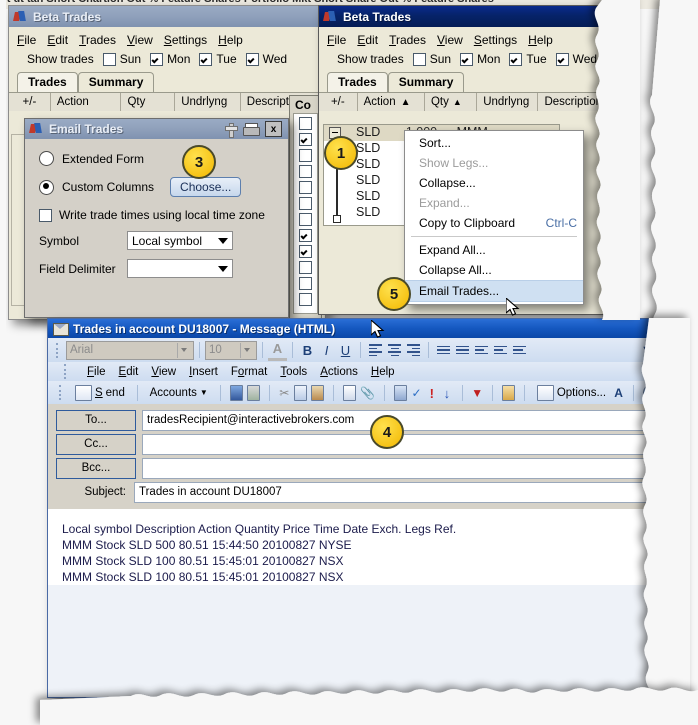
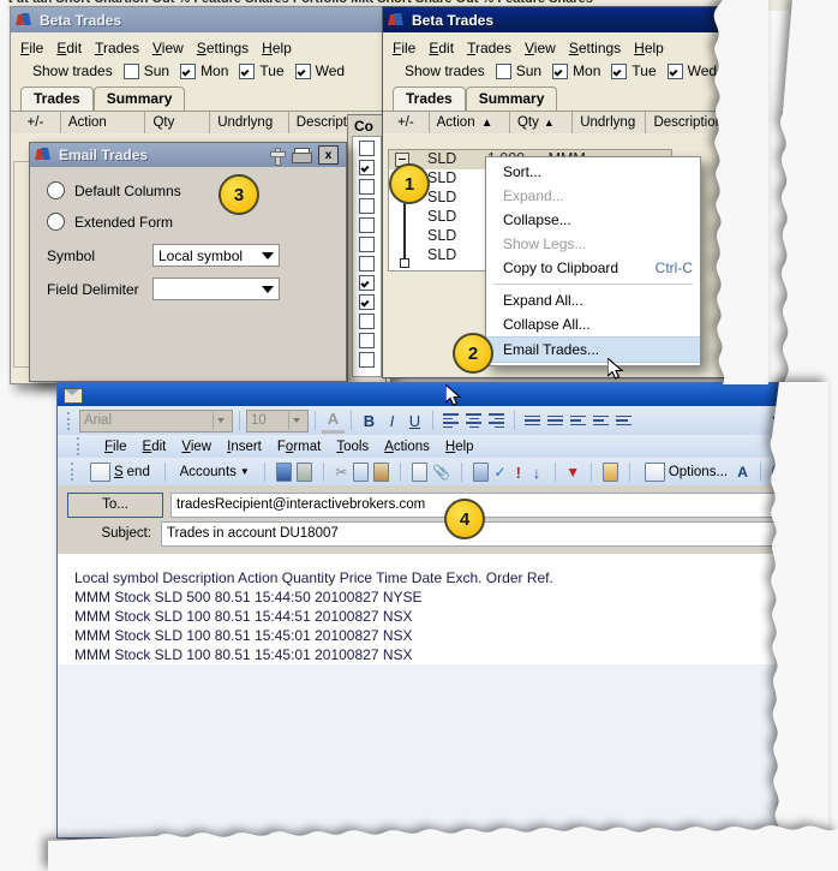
  Beta Trades
  File
  Edit
  Trades
  View
  Settings
  Help
  Show trades
  Sun
  Mon
  Tue
  Wed
  Trades
  Summary
  +/-
  Action
  Qty
  Undrlyng
  Descript
  Co
  Beta Trades
  File
  Edit
  Trades
  View
  Settings
  Help
  Show trades
  Sun
  Mon
  Tue
  Wed
  Trades
  Summary
  +/-
  Action
  ▲
  Qty
  ▲
  Undrlyng
  Descriptio
  SLD
  SLD
  SLD
  SLD
  SLD
  Sort...
- Show Legs...
+ Expand...
  Collapse...
- Expand...
+ Show Legs...
  Copy to Clipboard
  Ctrl-C
  Expand All...
  Collapse All...
  Email Trades...
  Email Trades
  x
+ Default Columns
  Extended Form
- Custom Columns
- Choose...
- Write trade times using local time zone
  Symbol
  Local symbol
  Field Delimiter
- Trades in account DU18007 - Message (HTML)
  Arial
  10
  A
  B
  I
  U
  File
  Edit
  View
  Insert
  Format
  Tools
  Actions
  Help
  S
  end
  Accounts
  ▼
  ✂
  📎
  ✓
  !
  ↓
  ▼
  Options...
  A
  To...
  tradesRecipient@interactivebrokers.com
- Cc...
- Bcc...
  Subject:
  Trades in account DU18007
- Local symbol Description Action Quantity Price Time Date Exch. Legs Ref.
+ Local symbol Description Action Quantity Price Time Date Exch. Order Ref.
  MMM Stock SLD 500 80.51 15:44:50 20100827 NYSE
+ MMM Stock SLD 100 80.51 15:44:51 20100827 NSX
  MMM Stock SLD 100 80.51 15:45:01 20100827 NSX
  MMM Stock SLD 100 80.51 15:45:01 20100827 NSX
  1
- 5
+ 2
  3
  4
